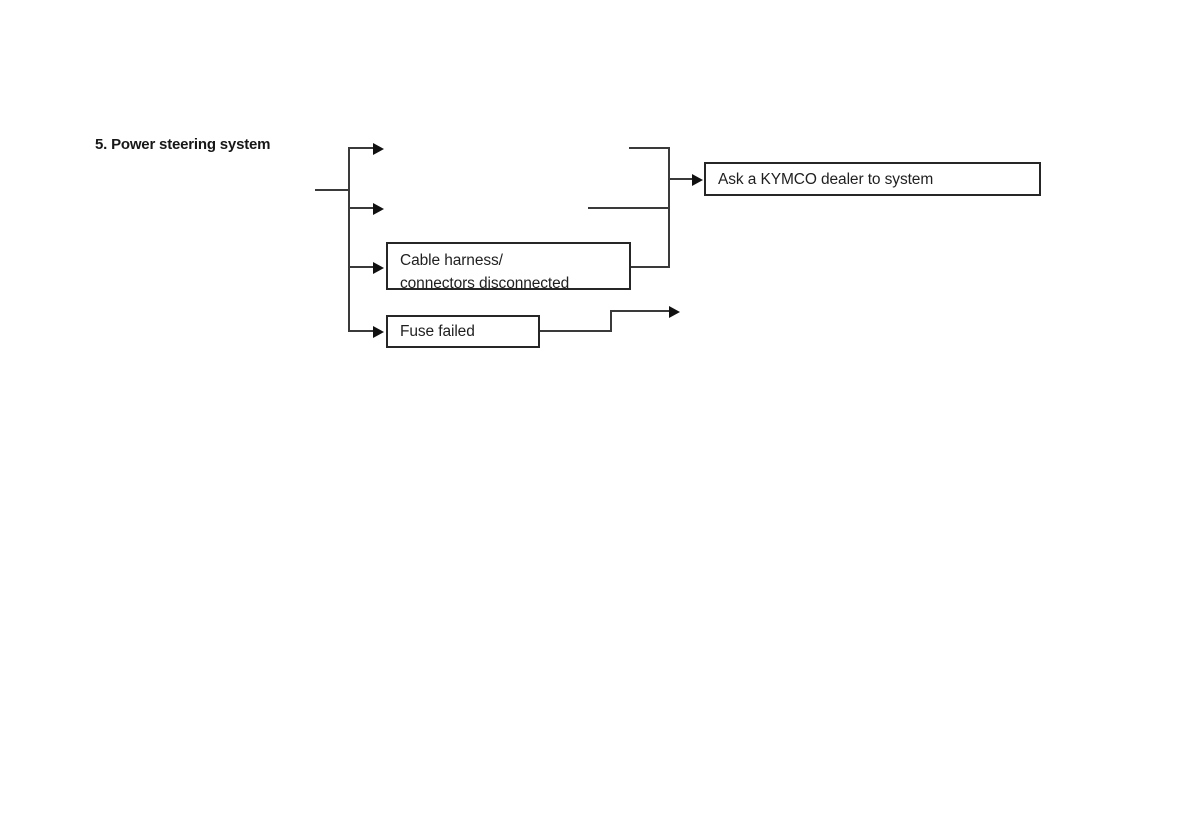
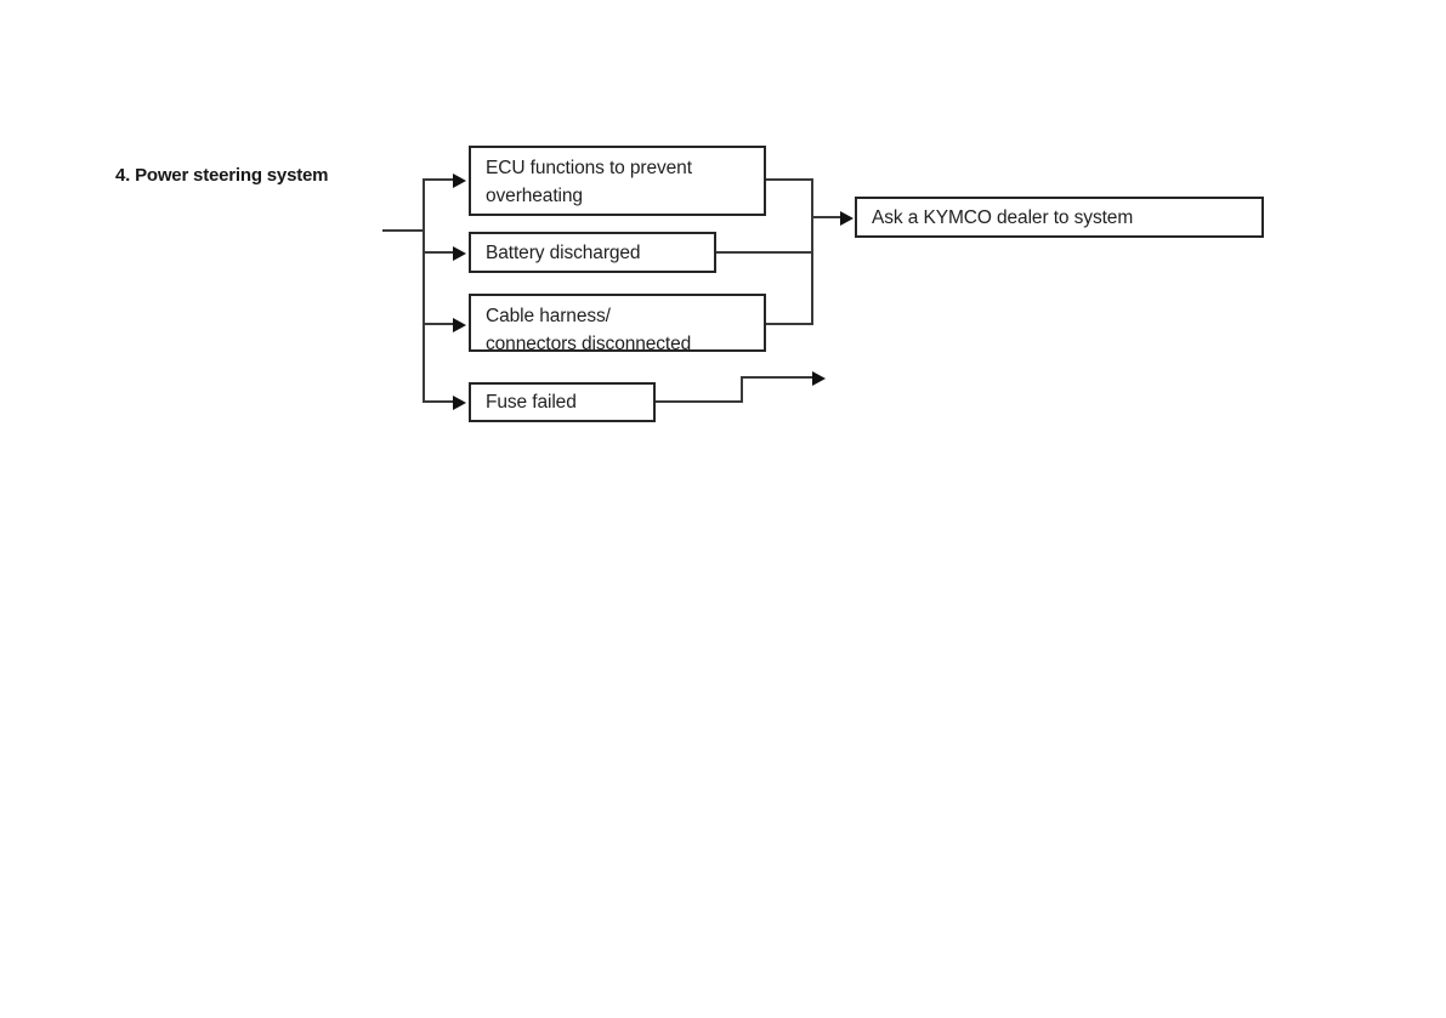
- 5. Power steering system
+ 4. Power steering system
+ ECU functions to prevent
+ overheating
+ Battery discharged
  Cable harness/
  connectors disconnected
  Fuse failed
  Ask a KYMCO dealer to system
